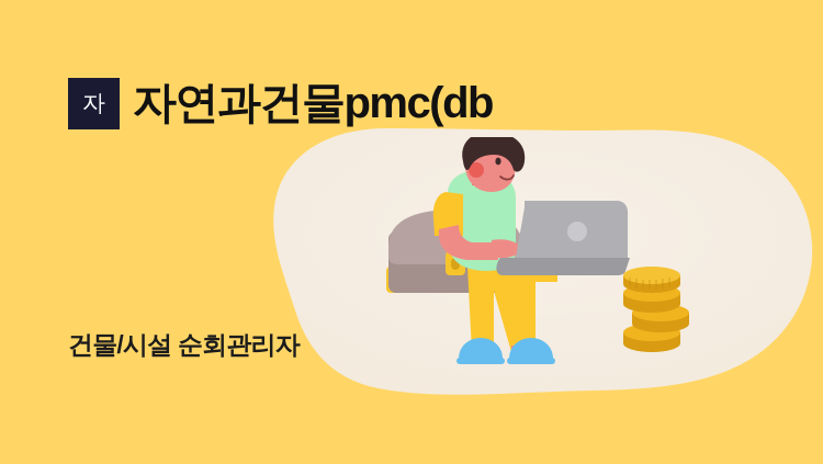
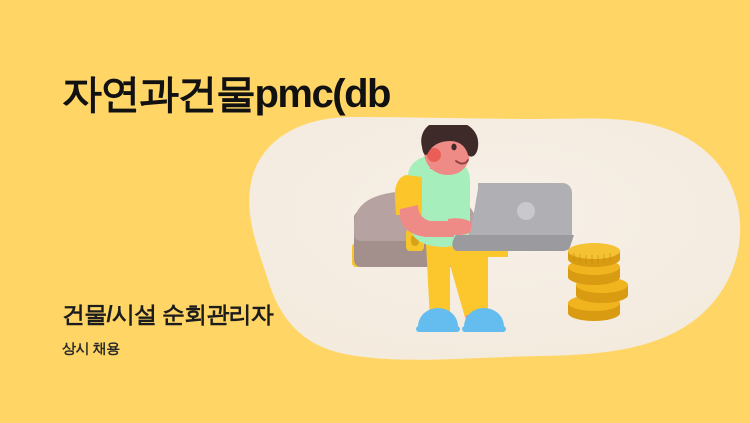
- 자
  자연과건물pmc(db
  건물/시설 순회관리자
+ 상시 채용
